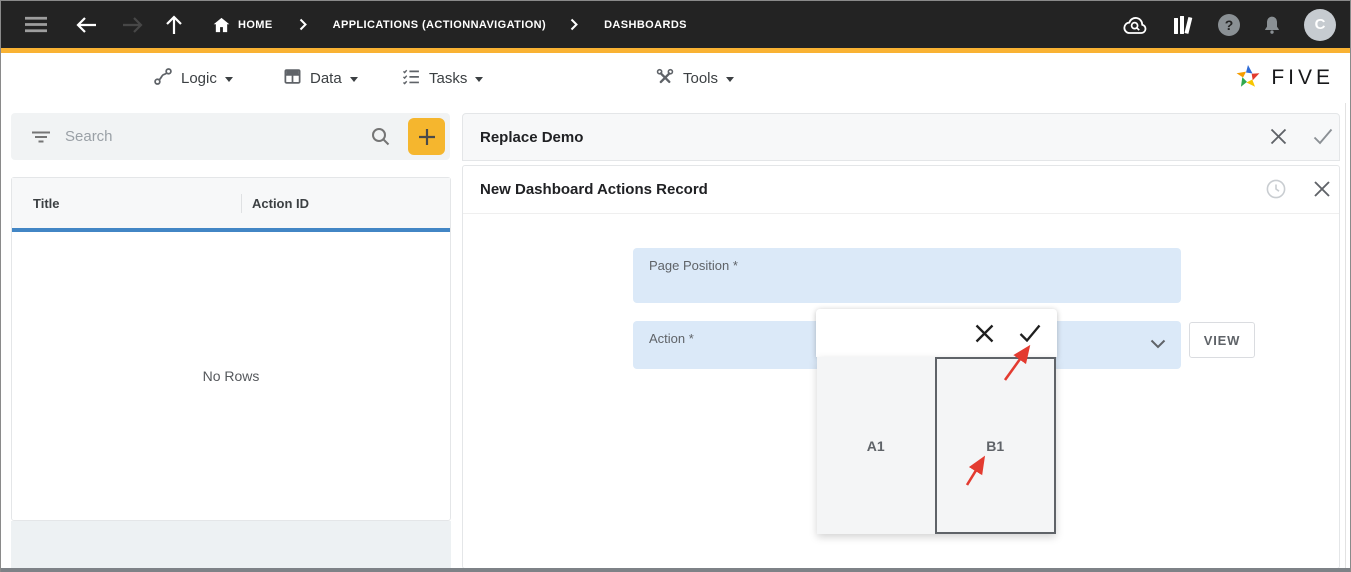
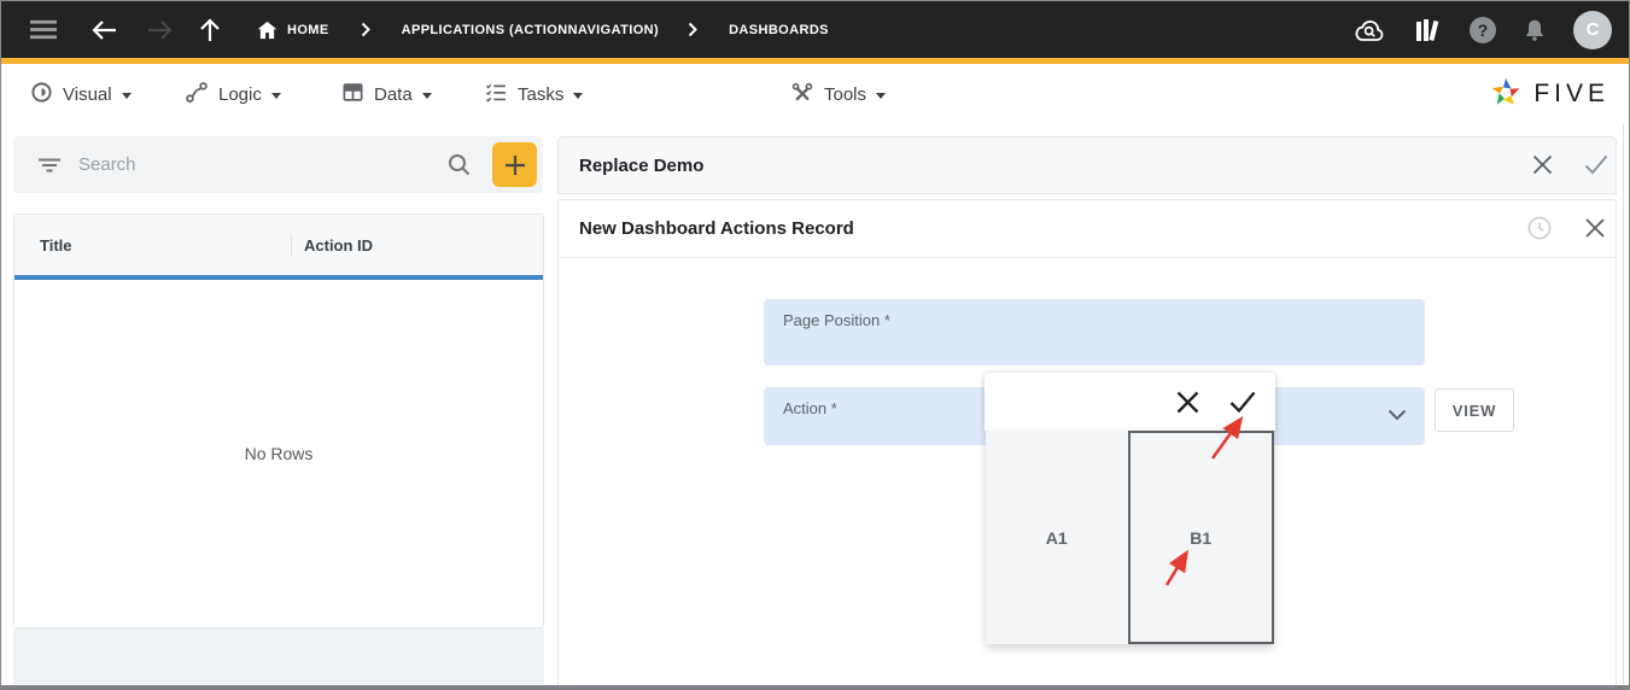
  HOME
  APPLICATIONS (ACTIONNAVIGATION)
  DASHBOARDS
  ?
  C
+ Visual
  Logic
  Data
  Tasks
  Tools
  FIVE
  Search
  Title
  Action ID
  No Rows
  Replace Demo
  New Dashboard Actions Record
  Page Position *
  Action *
  VIEW
  A1
  B1
